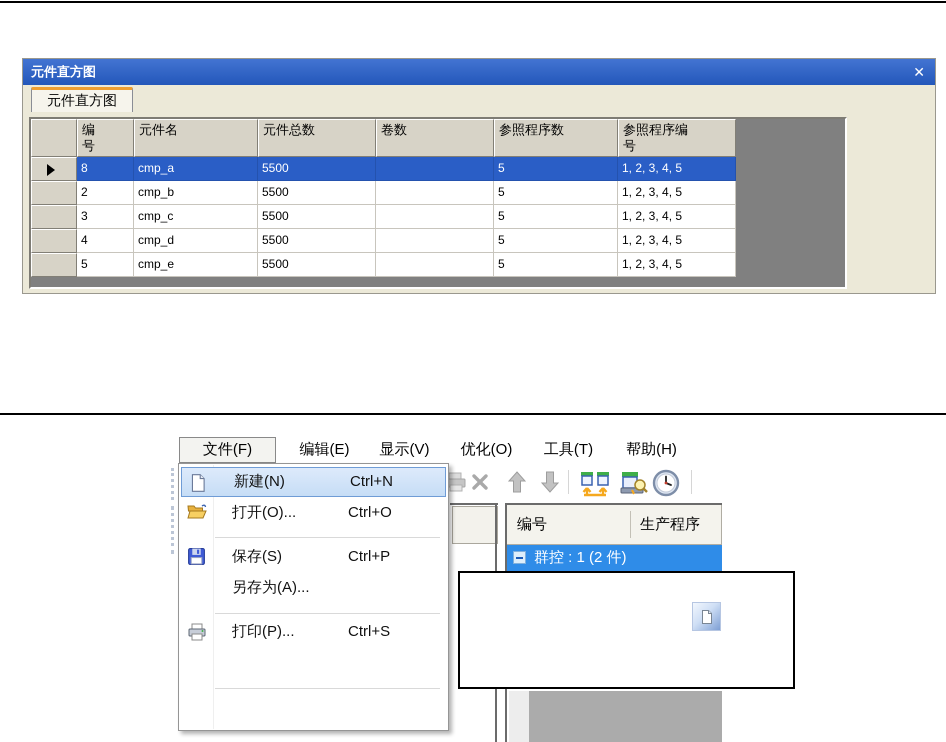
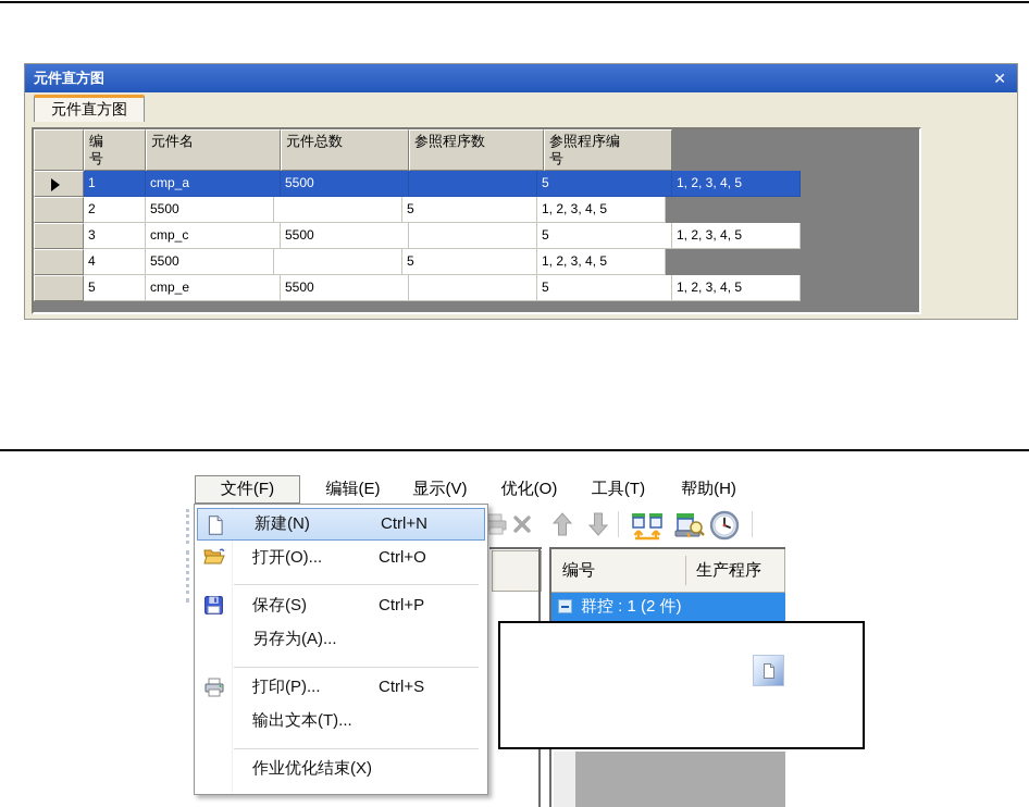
  元件直方图
  ✕
  元件直方图
  编号
  元件名
  元件总数
- 卷数
  参照程序数
  参照程序编号
- 8
+ 1
  cmp_a
  5500
  5
  1, 2, 3, 4, 5
  2
- cmp_b
  5500
  5
  1, 2, 3, 4, 5
  3
  cmp_c
  5500
  5
  1, 2, 3, 4, 5
  4
- cmp_d
  5500
  5
  1, 2, 3, 4, 5
  5
  cmp_e
  5500
  5
  1, 2, 3, 4, 5
  文件(F)
  编辑(E)
  显示(V)
  优化(O)
  工具(T)
  帮助(H)
  编号
  生产程序
  群控 : 1 (2 件)
  新建(N)
  Ctrl+N
  打开(O)...
  Ctrl+O
  保存(S)
  Ctrl+P
  另存为(A)...
  打印(P)...
  Ctrl+S
+ 输出文本(T)...
+ 作业优化结束(X)
